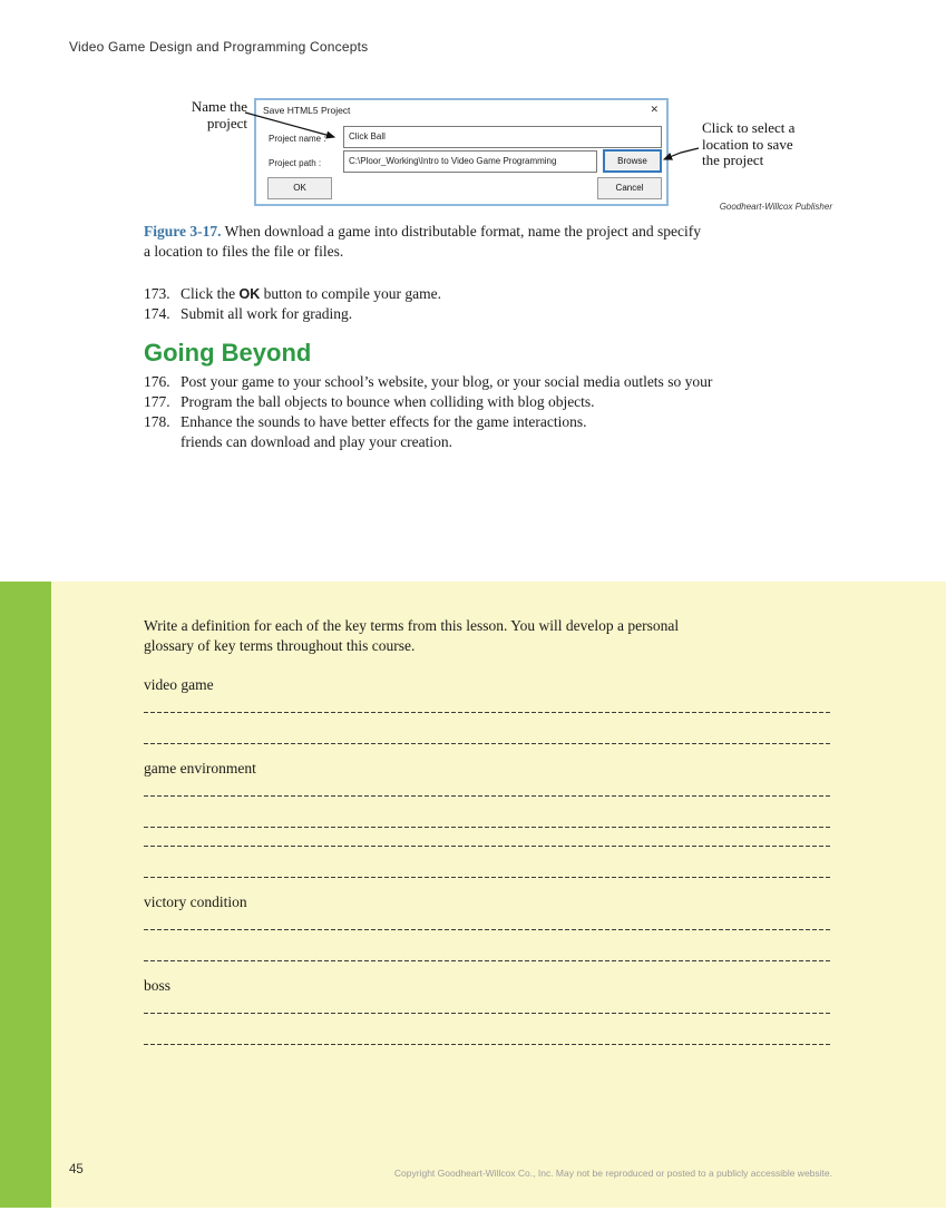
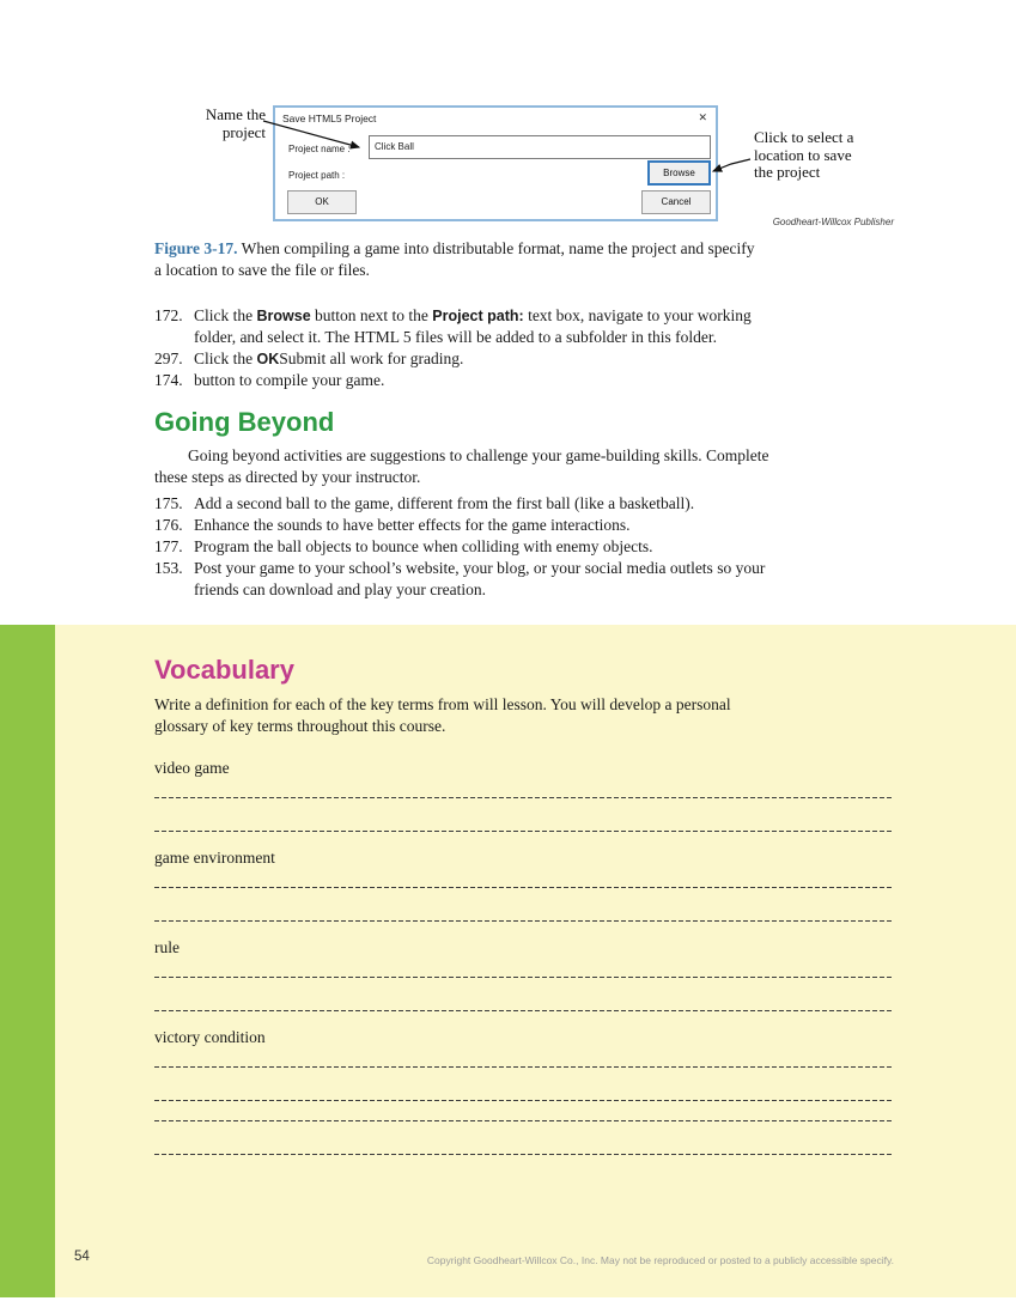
- Video Game Design and Programming Concepts
  Name the
  project
  Save HTML5 Project
  ✕
  Project name :
  Click Ball
  Project path :
- C:\Ploor_Working\Intro to Video Game Programming
  Browse
  OK
  Cancel
  Click to select a
  location to save
  the project
  Goodheart-Willcox Publisher
- Figure 3-17. When download a game into distributable format, name the project and specify
+ Figure 3-17. When compiling a game into distributable format, name the project and specify
- a location to files the file or files.
+ a location to save the file or files.
+ 172.
+ Click the Browse button next to the Project path: text box, navigate to your working
+ folder, and select it. The HTML 5 files will be added to a subfolder in this folder.
- 173.
+ 297.
- Click the OK button to compile your game.
+ Click the OKSubmit all work for grading.
  174.
- Submit all work for grading.
+ button to compile your game.
  Going Beyond
+ Going beyond activities are suggestions to challenge your game-building skills. Complete
+ these steps as directed by your instructor.
+ 175.
+ Add a second ball to the game, different from the first ball (like a basketball).
  176.
- Post your game to your school’s website, your blog, or your social media outlets so your
+ Enhance the sounds to have better effects for the game interactions.
  177.
- Program the ball objects to bounce when colliding with blog objects.
+ Program the ball objects to bounce when colliding with enemy objects.
- 178.
+ 153.
- Enhance the sounds to have better effects for the game interactions.
+ Post your game to your school’s website, your blog, or your social media outlets so your
  friends can download and play your creation.
+ Vocabulary
- Write a definition for each of the key terms from this lesson. You will develop a personal
+ Write a definition for each of the key terms from will lesson. You will develop a personal
  glossary of key terms throughout this course.
  video game
  game environment
+ rule
  victory condition
- boss
- 45
+ 54
- Copyright Goodheart-Willcox Co., Inc. May not be reproduced or posted to a publicly accessible website.
+ Copyright Goodheart-Willcox Co., Inc. May not be reproduced or posted to a publicly accessible specify.
